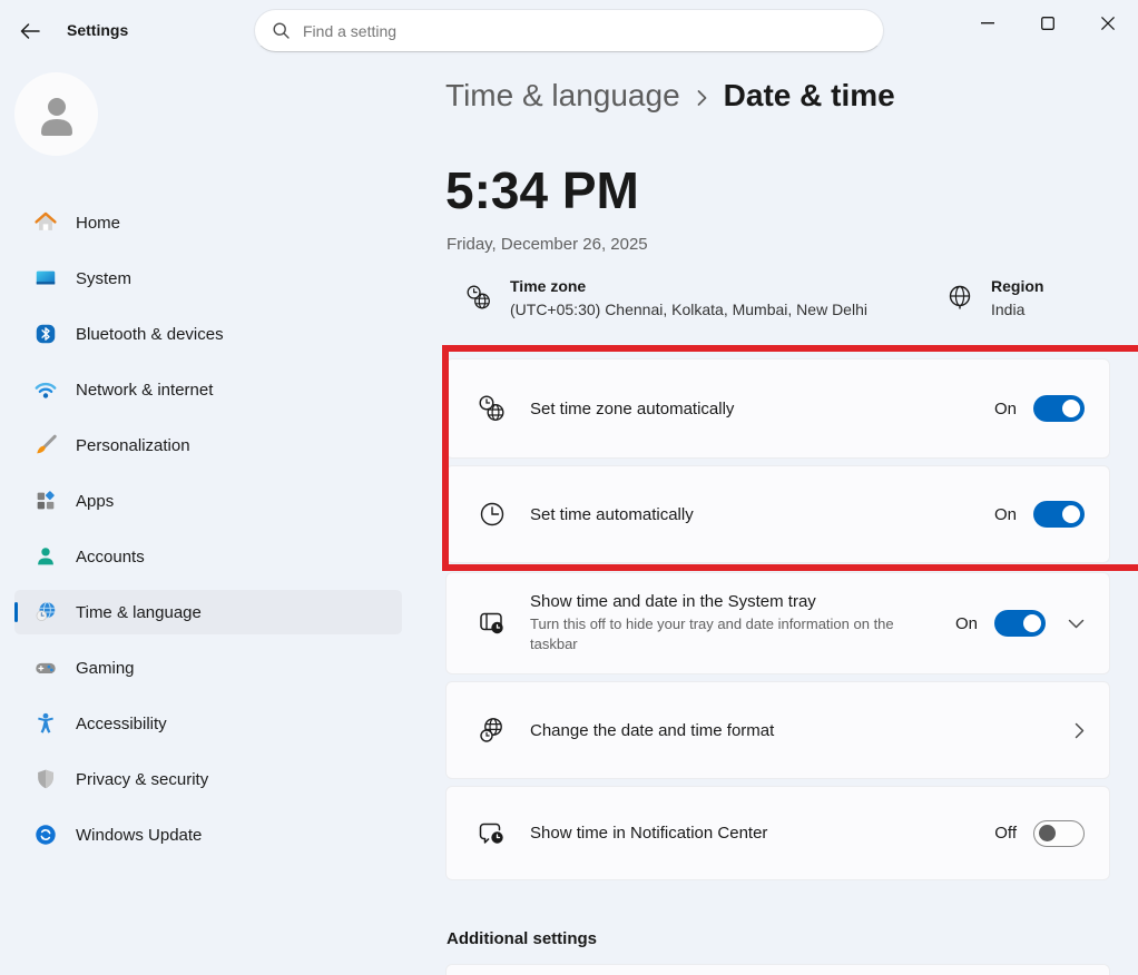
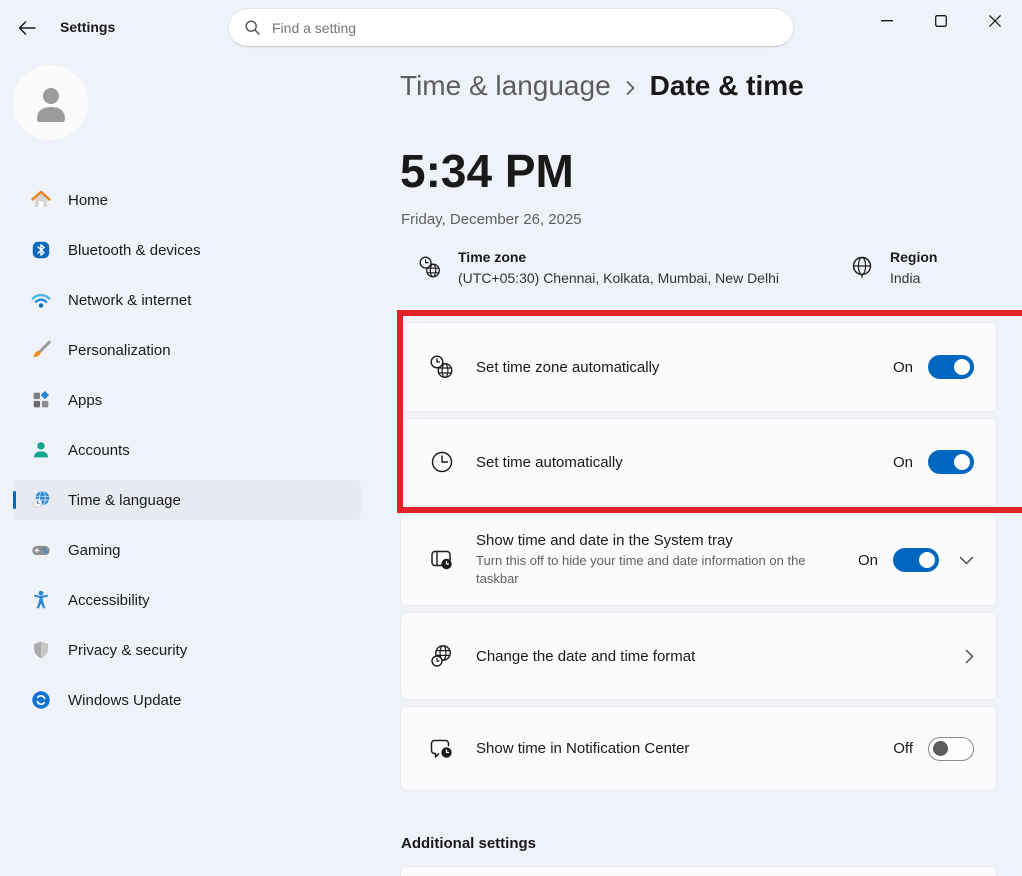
  Settings
  Find a setting
  Home
- System
  Bluetooth & devices
  Network & internet
  Personalization
  Apps
  Accounts
  Time & language
  Gaming
  Accessibility
  Privacy & security
  Windows Update
  Time & language
  Date & time
  5:34 PM
  Friday, December 26, 2025
  Time zone
  (UTC+05:30) Chennai, Kolkata, Mumbai, New Delhi
  Region
  India
  Set time zone automatically
  On
  Set time automatically
  On
  Show time and date in the System tray
- Turn this off to hide your tray and date information on the taskbar
+ Turn this off to hide your time and date information on the taskbar
  On
  Change the date and time format
  Show time in Notification Center
  Off
  Additional settings
